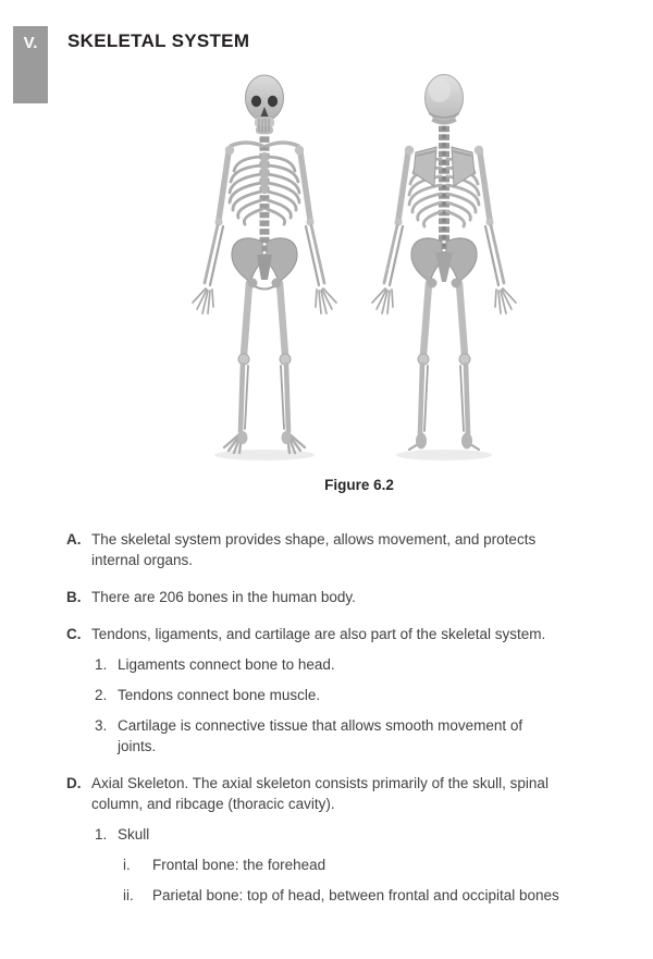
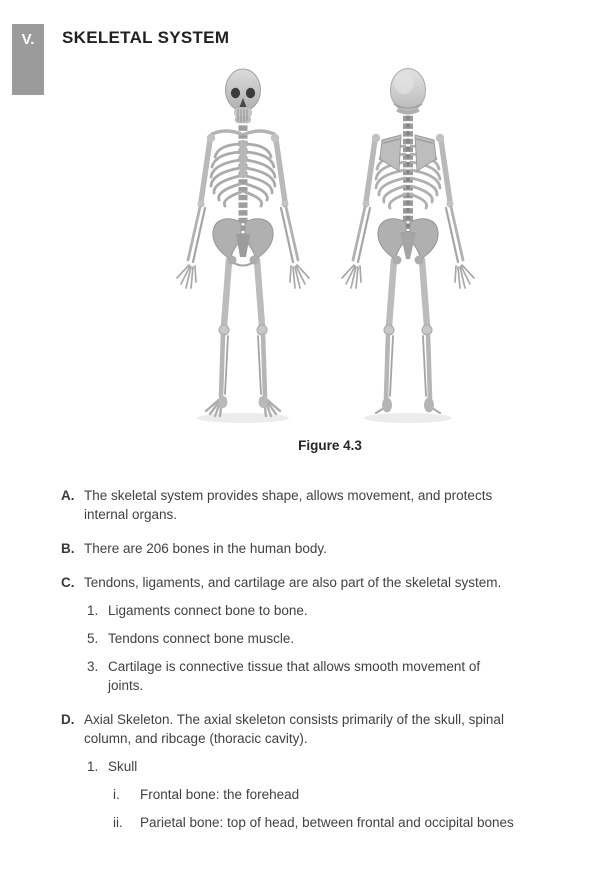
  V.
  SKELETAL SYSTEM
- Figure 6.2
+ Figure 4.3
  A.
  The skeletal system provides shape, allows movement, and protects
  internal organs.
  B.
  There are 206 bones in the human body.
  C.
  Tendons, ligaments, and cartilage are also part of the skeletal system.
  1.
- Ligaments connect bone to head.
+ Ligaments connect bone to bone.
- 2.
+ 5.
  Tendons connect bone muscle.
  3.
  Cartilage is connective tissue that allows smooth movement of
  joints.
  D.
  Axial Skeleton. The axial skeleton consists primarily of the skull, spinal
  column, and ribcage (thoracic cavity).
  1.
  Skull
  i.
  Frontal bone: the forehead
  ii.
  Parietal bone: top of head, between frontal and occipital bones
